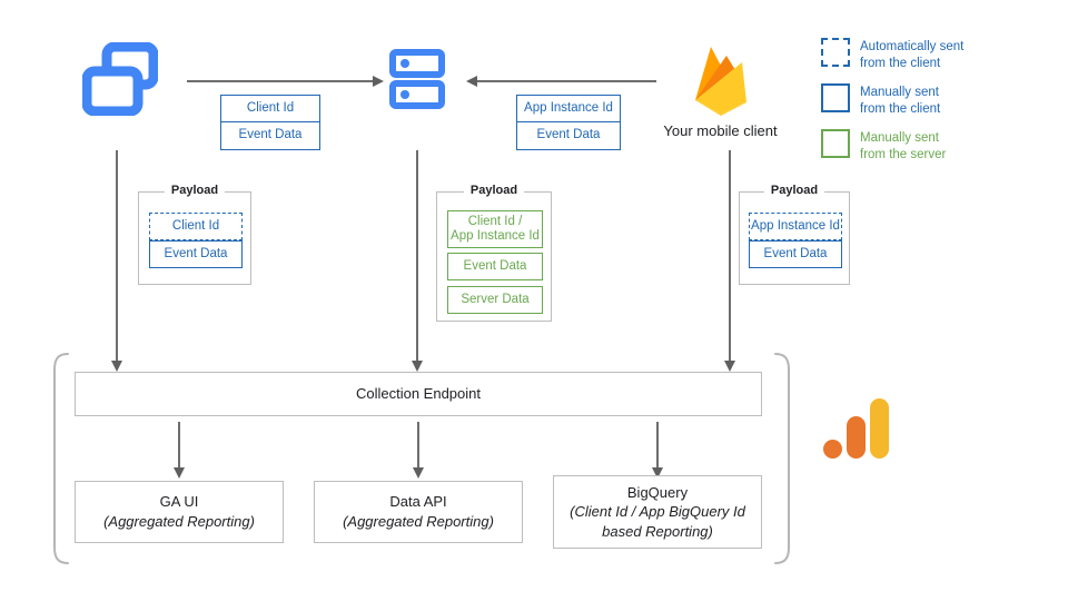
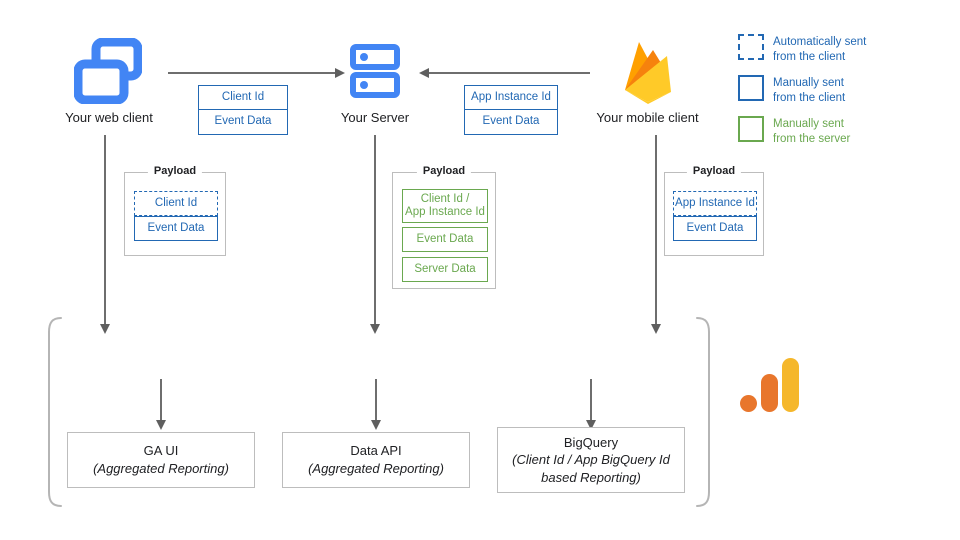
+ Your web client
  Client Id
  Event Data
+ Your Server
  App Instance Id
  Event Data
  Your mobile client
  Automatically sent
  from the client
  Manually sent
  from the client
  Manually sent
  from the server
  Payload
  Client Id
  Event Data
  Payload
  Client Id /
  App Instance Id
  Event Data
  Server Data
  Payload
  App Instance Id
  Event Data
- Collection Endpoint
  GA UI
  (Aggregated Reporting)
  Data API
  (Aggregated Reporting)
  BigQuery
  (Client Id / App BigQuery Id
  based Reporting)
